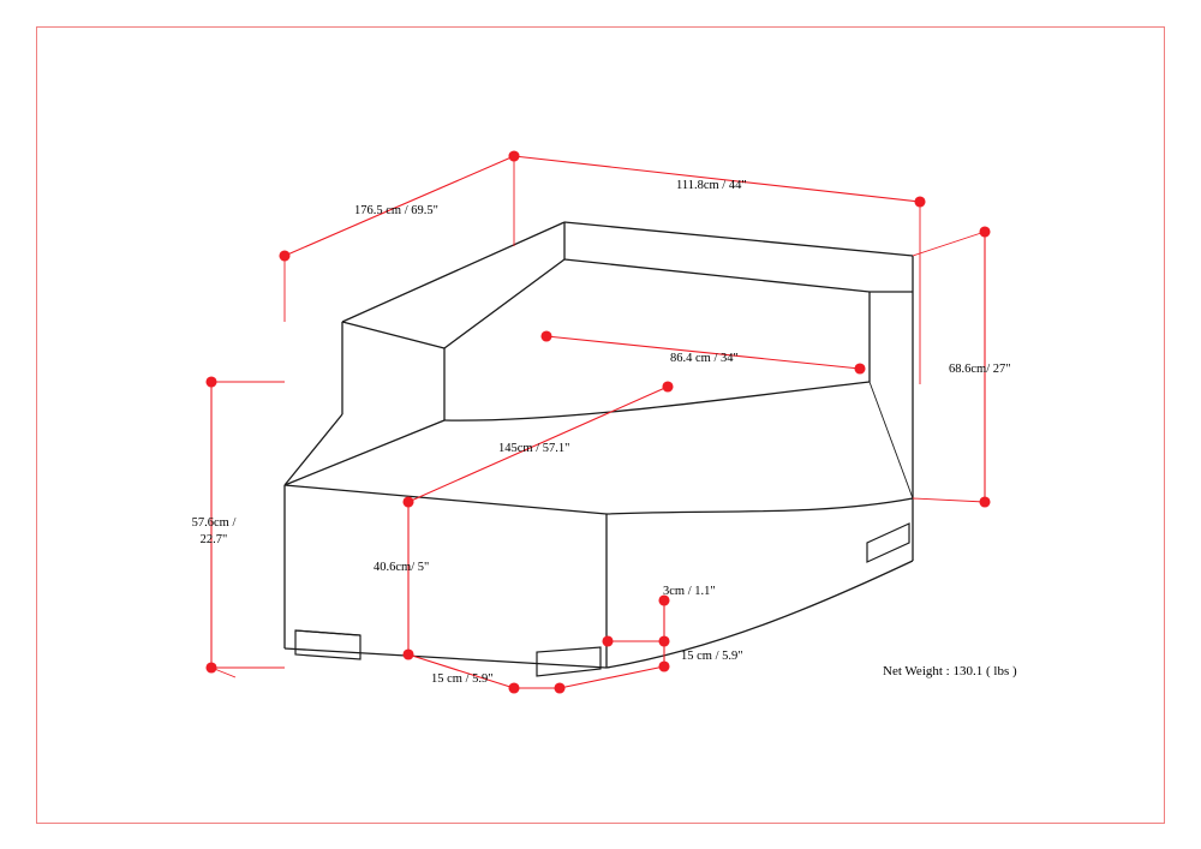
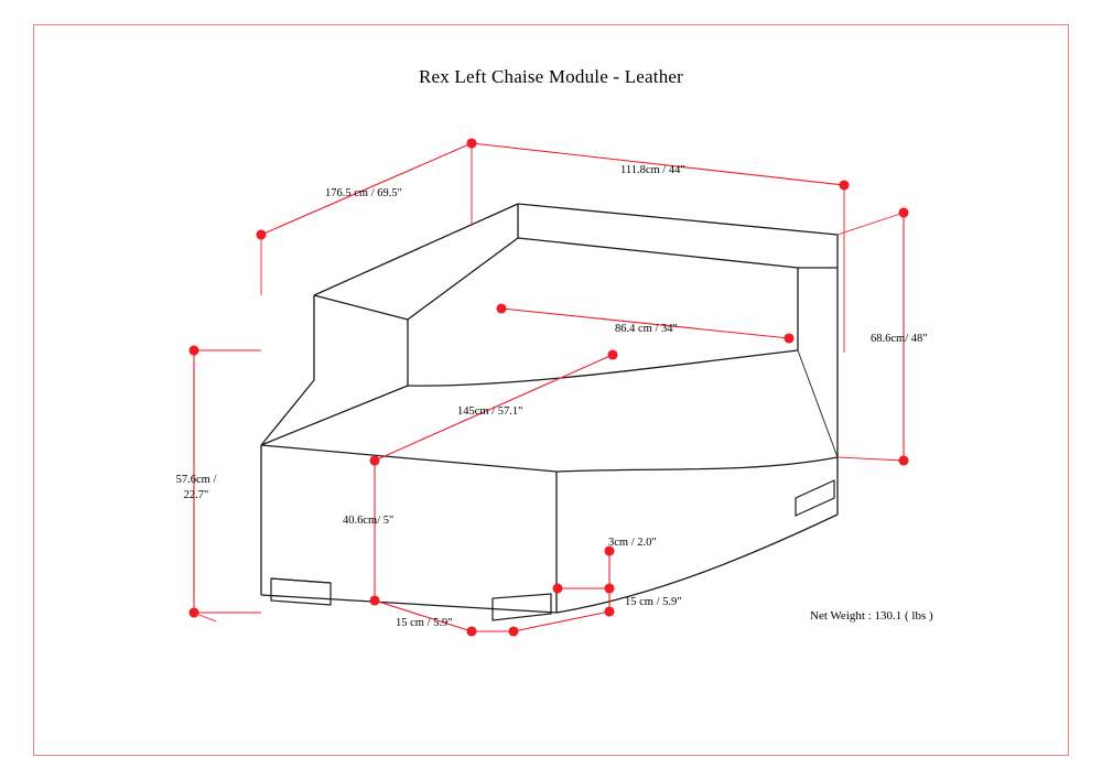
+ Rex Left Chaise Module - Leather
  176.5 cm / 69.5"
  111.8cm / 44"
- 68.6cm/ 27"
+ 68.6cm/ 48"
  86.4 cm / 34"
  145cm / 57.1"
  57.6cm /
  22.7"
  40.6cm/ 5"
- 3cm / 1.1"
+ 3cm / 2.0"
  15 cm / 5.9"
  15 cm / 5.9"
  Net Weight : 130.1 ( lbs )
